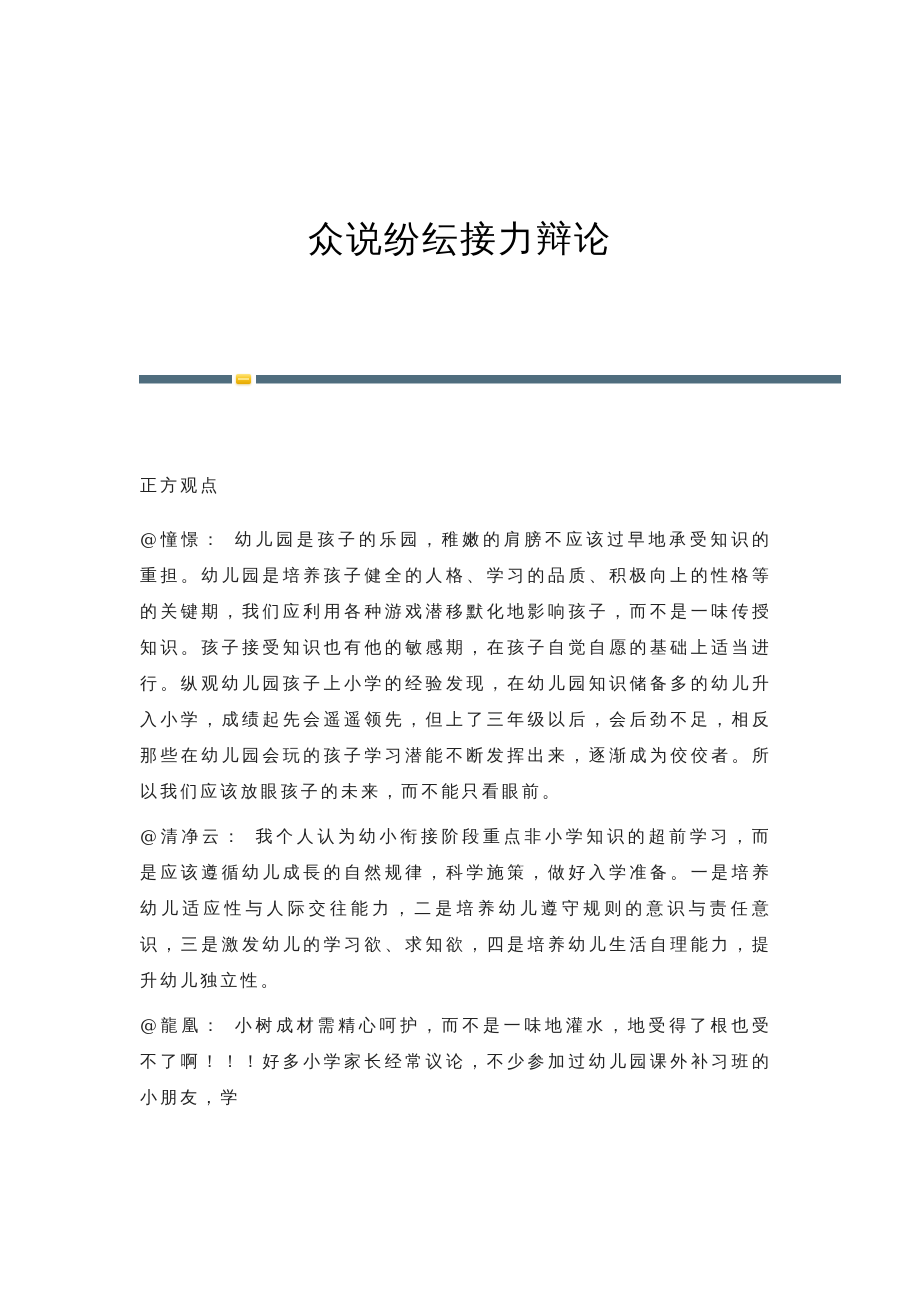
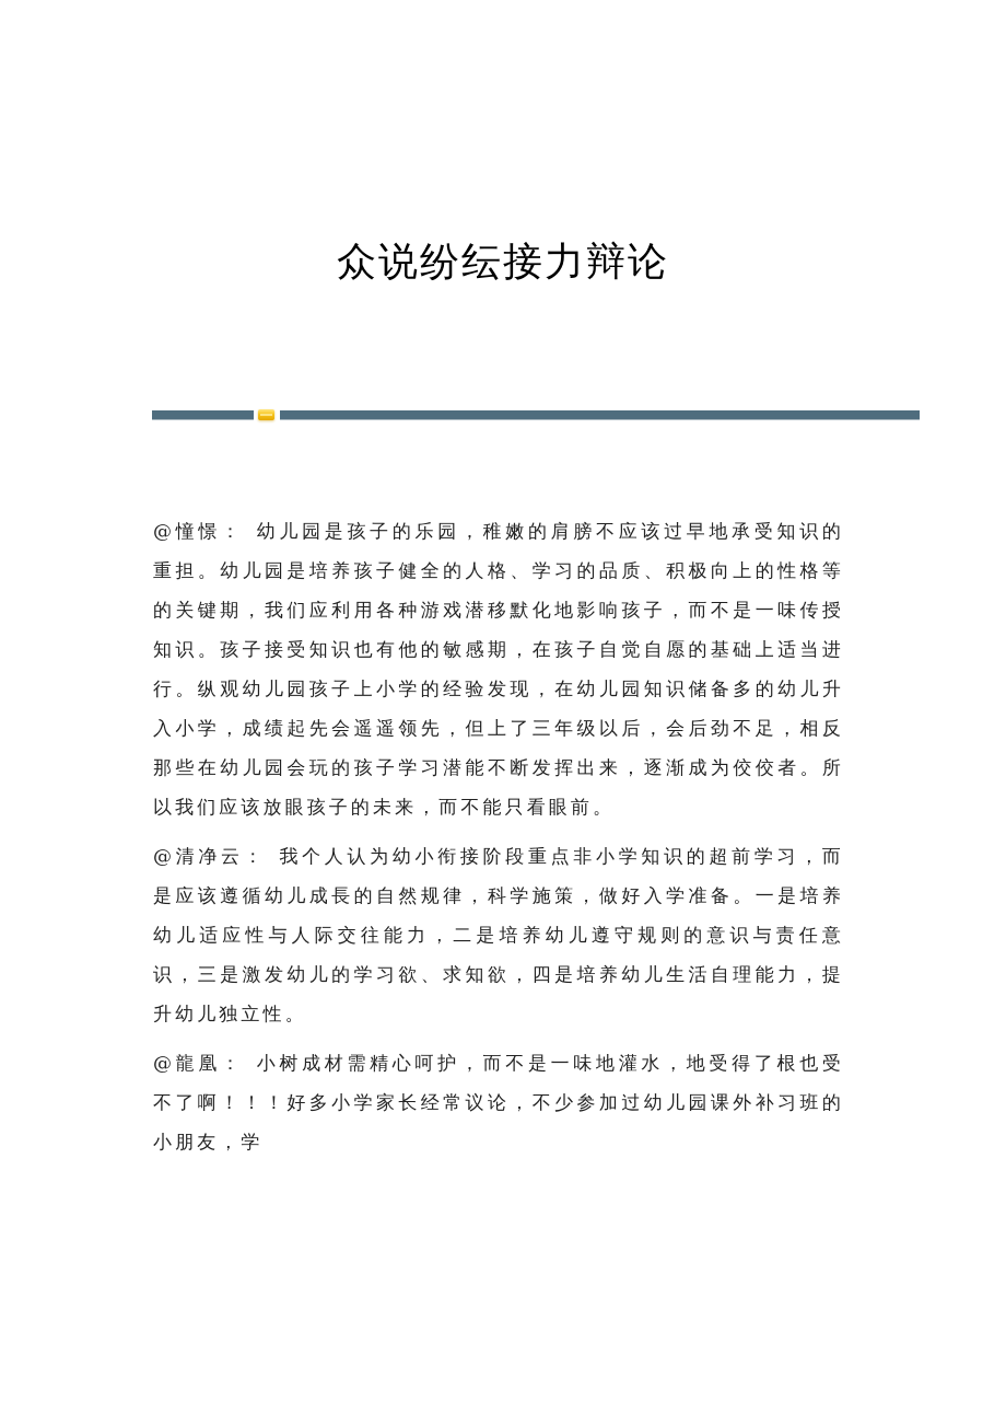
  众说纷纭接力辩论
- 正方观点
  @憧憬： 幼儿园是孩子的乐园，稚嫩的肩膀不应该过早地承受知识的重担。幼儿园是培养孩子健全的人格、学习的品质、积极向上的性格等的关键期，我们应利用各种游戏潜移默化地影响孩子，而不是一味传授知识。孩子接受知识也有他的敏感期，在孩子自觉自愿的基础上适当进行。纵观幼儿园孩子上小学的经验发现，在幼儿园知识储备多的幼儿升入小学，成绩起先会遥遥领先，但上了三年级以后，会后劲不足，相反那些在幼儿园会玩的孩子学习潜能不断发挥出来，逐渐成为佼佼者。所以我们应该放眼孩子的未来，而不能只看眼前。
  @清净云： 我个人认为幼小衔接阶段重点非小学知识的超前学习，而是应该遵循幼儿成長的自然规律，科学施策，做好入学准备。一是培养幼儿适应性与人际交往能力，二是培养幼儿遵守规则的意识与责任意识，三是激发幼儿的学习欲、求知欲，四是培养幼儿生活自理能力，提升幼儿独立性。
  @龍凰： 小树成材需精心呵护，而不是一味地灌水，地受得了根也受不了啊！！！好多小学家长经常议论，不少参加过幼儿园课外补习班的小朋友，学
